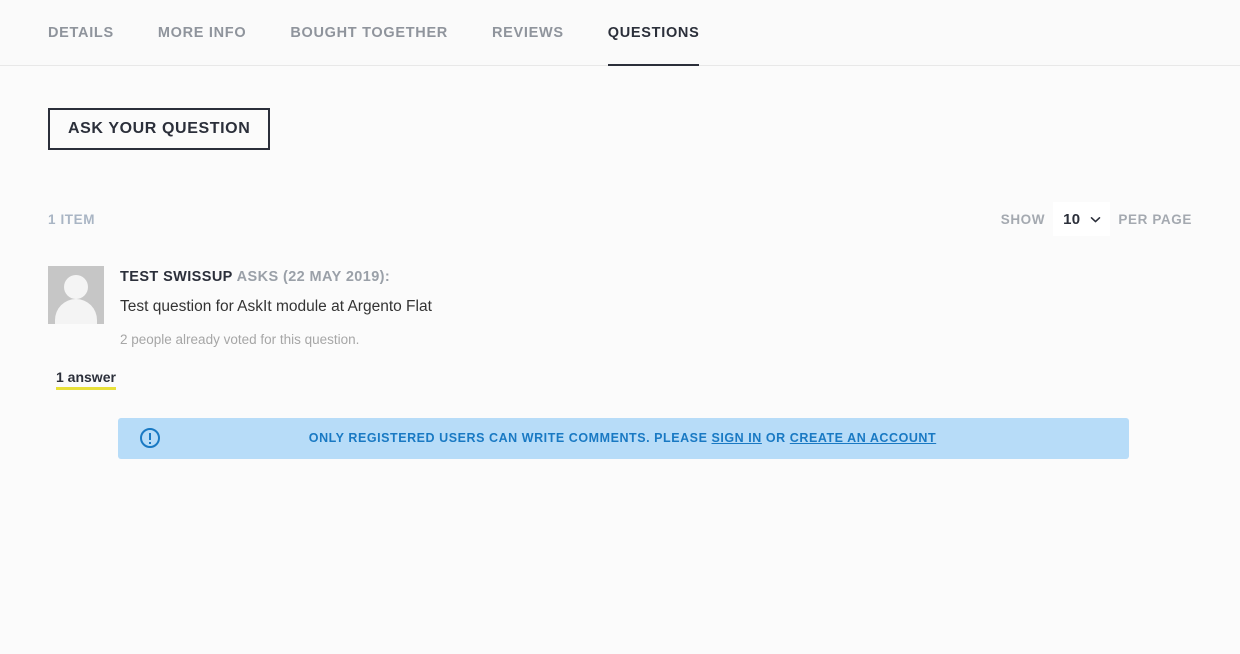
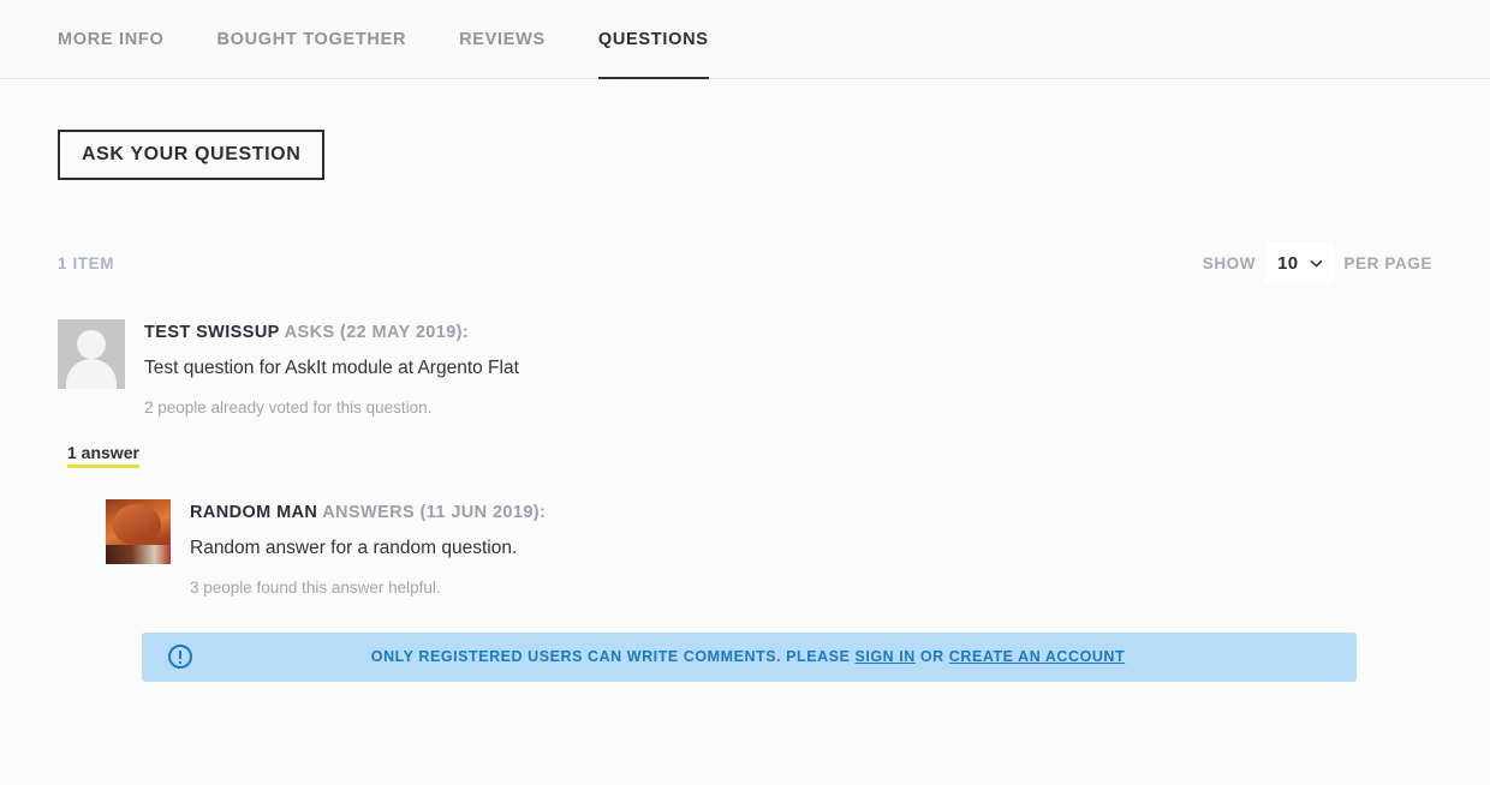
- DETAILS
  MORE INFO
  BOUGHT TOGETHER
  REVIEWS
  QUESTIONS
  ASK YOUR QUESTION
  1 ITEM
  SHOW
  10
  PER PAGE
  TEST SWISSUP ASKS (22 MAY 2019):
  Test question for AskIt module at Argento Flat
  2 people already voted for this question.
  1 answer
+ RANDOM MAN ANSWERS (11 JUN 2019):
+ Random answer for a random question.
+ 3 people found this answer helpful.
  ONLY REGISTERED USERS CAN WRITE COMMENTS. PLEASE SIGN IN OR CREATE AN ACCOUNT
